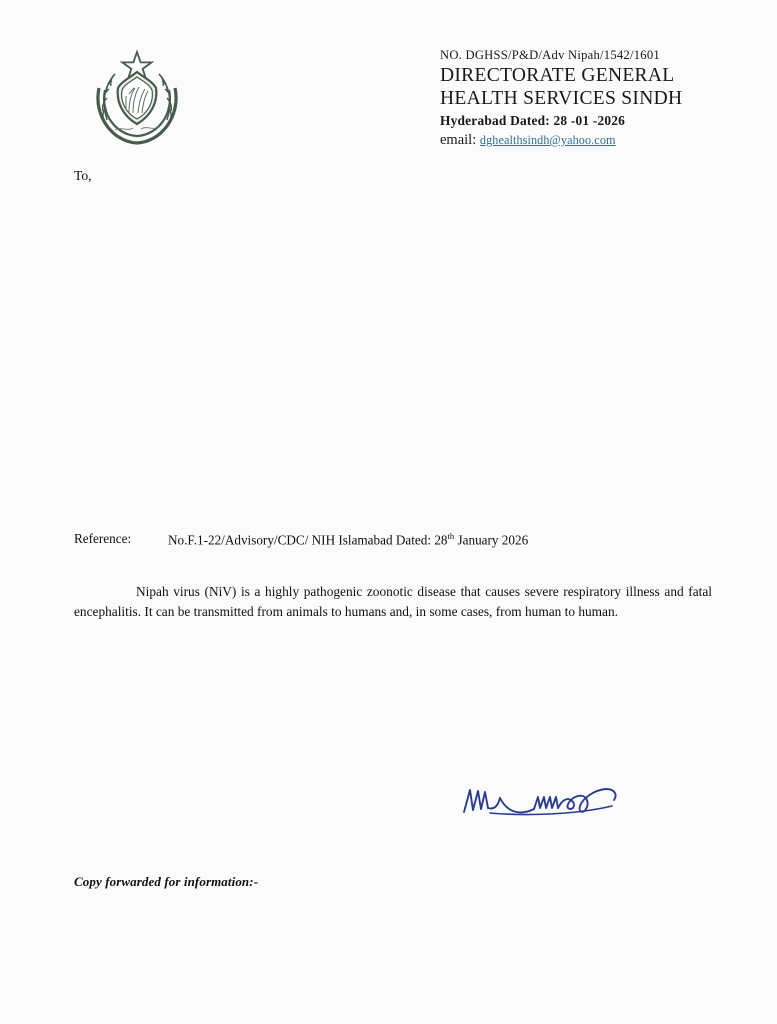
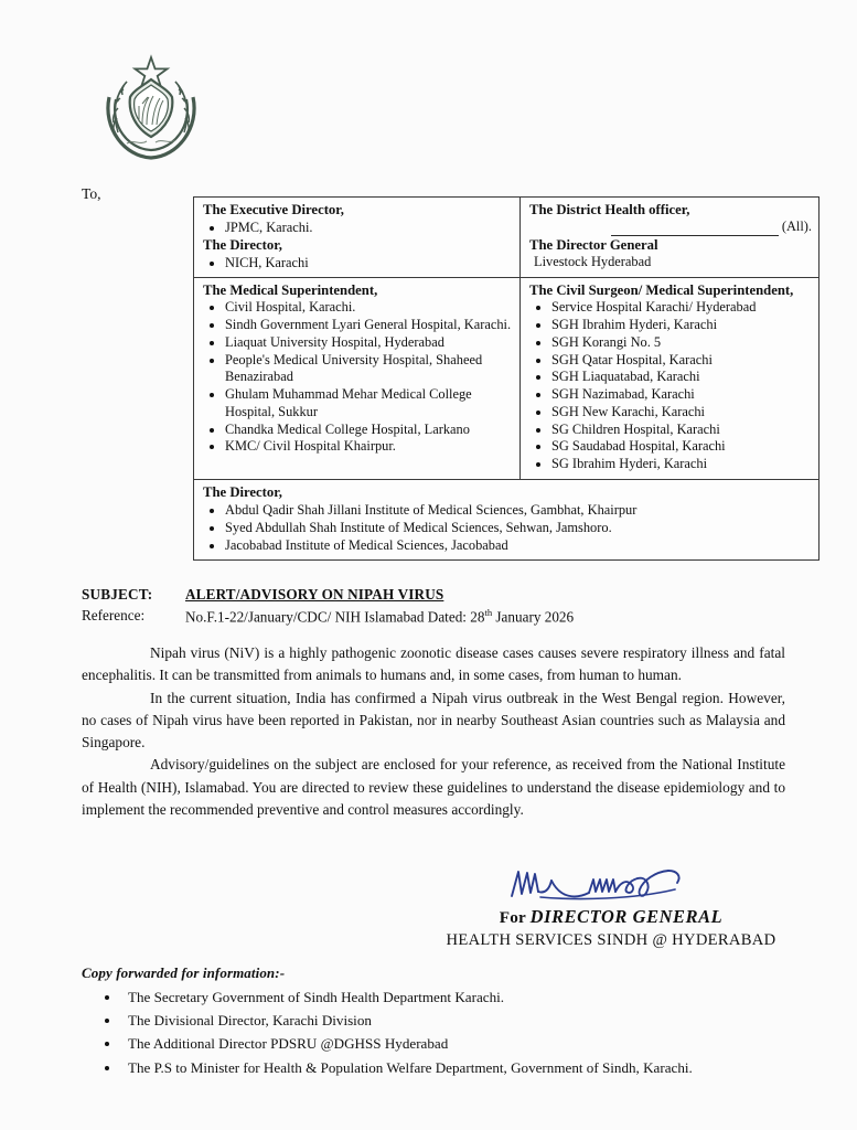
- NO. DGHSS/P&D/Adv Nipah/1542/1601
- DIRECTORATE GENERAL
- HEALTH SERVICES SINDH
- Hyderabad Dated: 28 -01 -2026
- email: dghealthsindh@yahoo.com
  To,
+ The Executive Director, JPMC, Karachi. The Director, NICH, Karachi	The District Health officer, (All). The Director General Livestock Hyderabad
+ The Medical Superintendent, Civil Hospital, Karachi. Sindh Government Lyari General Hospital, Karachi. Liaquat University Hospital, Hyderabad People's Medical University Hospital, Shaheed Benazirabad Ghulam Muhammad Mehar Medical College Hospital, Sukkur Chandka Medical College Hospital, Larkano KMC/ Civil Hospital Khairpur.	The Civil Surgeon/ Medical Superintendent, Service Hospital Karachi/ Hyderabad SGH Ibrahim Hyderi, Karachi SGH Korangi No. 5 SGH Qatar Hospital, Karachi SGH Liaquatabad, Karachi SGH Nazimabad, Karachi SGH New Karachi, Karachi SG Children Hospital, Karachi SG Saudabad Hospital, Karachi SG Ibrahim Hyderi, Karachi
+ The Director, Abdul Qadir Shah Jillani Institute of Medical Sciences, Gambhat, Khairpur Syed Abdullah Shah Institute of Medical Sciences, Sehwan, Jamshoro. Jacobabad Institute of Medical Sciences, Jacobabad
+ SUBJECT:
+ ALERT/ADVISORY ON NIPAH VIRUS
  Reference:
- No.F.1-22/Advisory/CDC/ NIH Islamabad Dated: 28th January 2026
+ No.F.1-22/January/CDC/ NIH Islamabad Dated: 28th January 2026
- Nipah virus (NiV) is a highly pathogenic zoonotic disease that causes severe respiratory illness and fatal encephalitis. It can be transmitted from animals to humans and, in some cases, from human to human.
+ Nipah virus (NiV) is a highly pathogenic zoonotic disease cases causes severe respiratory illness and fatal encephalitis. It can be transmitted from animals to humans and, in some cases, from human to human.
+ In the current situation, India has confirmed a Nipah virus outbreak in the West Bengal region. However, no cases of Nipah virus have been reported in Pakistan, nor in nearby Southeast Asian countries such as Malaysia and Singapore.
+ Advisory/guidelines on the subject are enclosed for your reference, as received from the National Institute of Health (NIH), Islamabad. You are directed to review these guidelines to understand the disease epidemiology and to implement the recommended preventive and control measures accordingly.
+ For DIRECTOR GENERAL
+ HEALTH SERVICES SINDH @ HYDERABAD
  Copy forwarded for information:-
+ The Secretary Government of Sindh Health Department Karachi.
+ The Divisional Director, Karachi Division
+ The Additional Director PDSRU @DGHSS Hyderabad
+ The P.S to Minister for Health & Population Welfare Department, Government of Sindh, Karachi.
